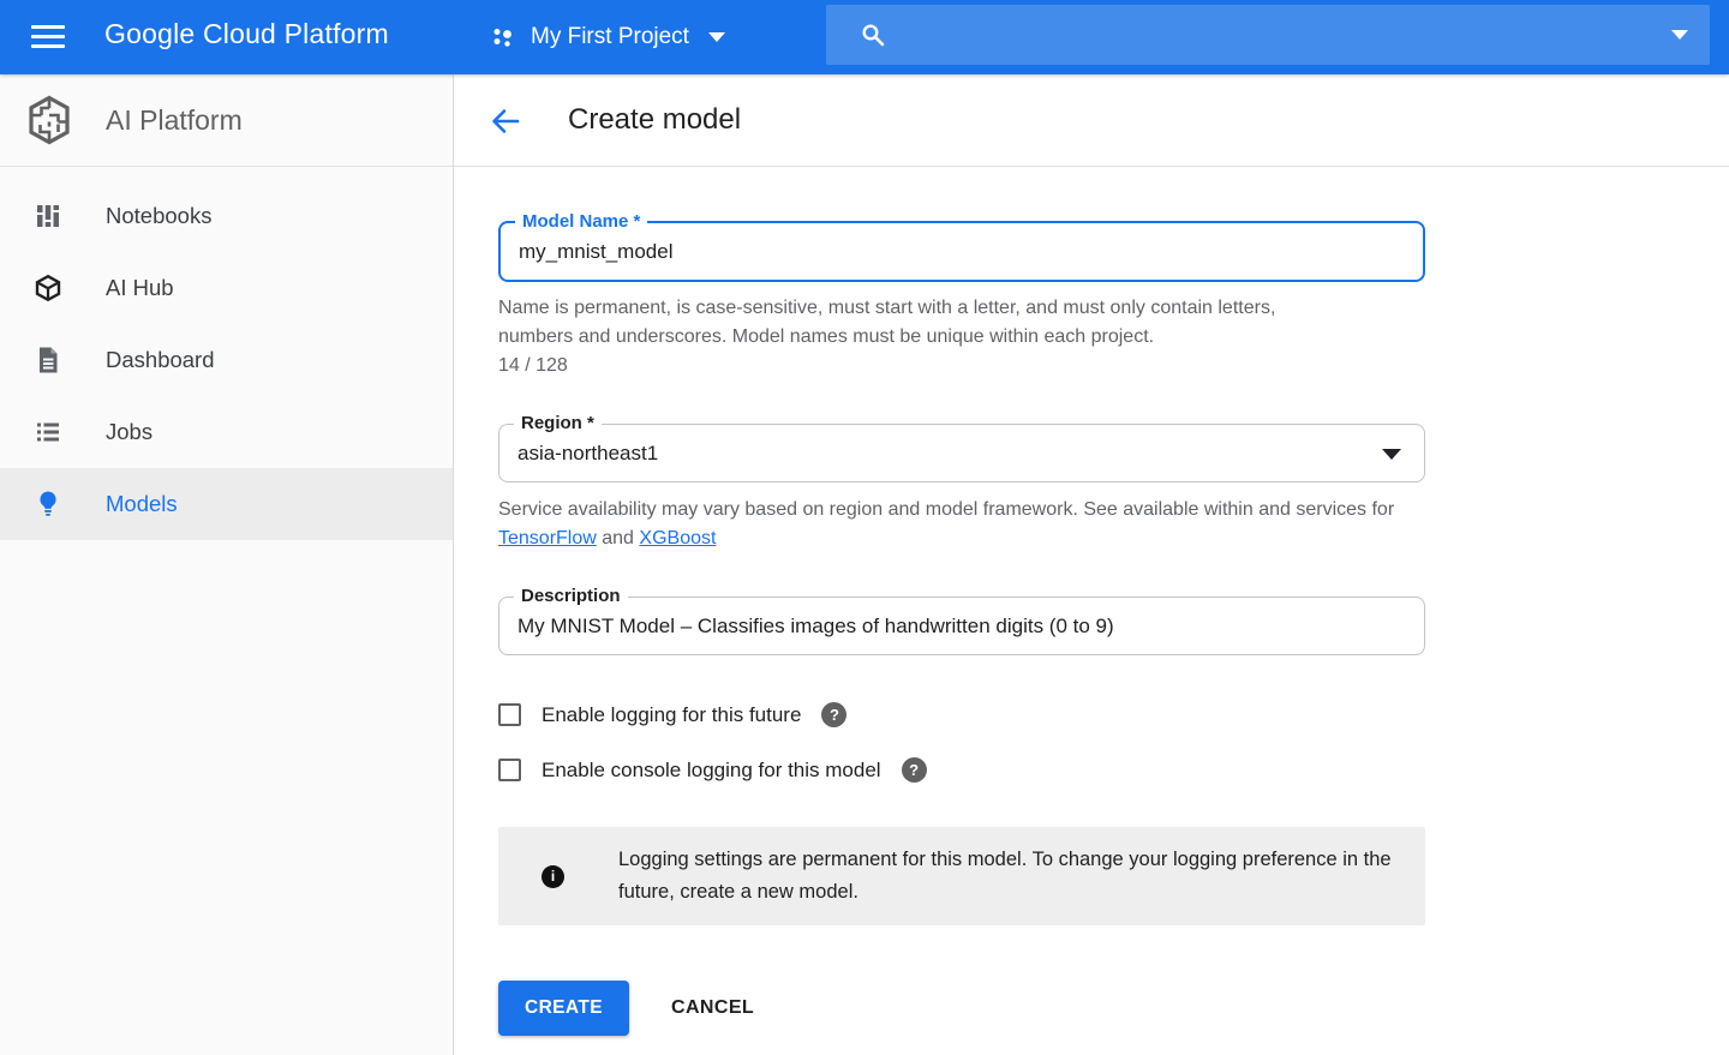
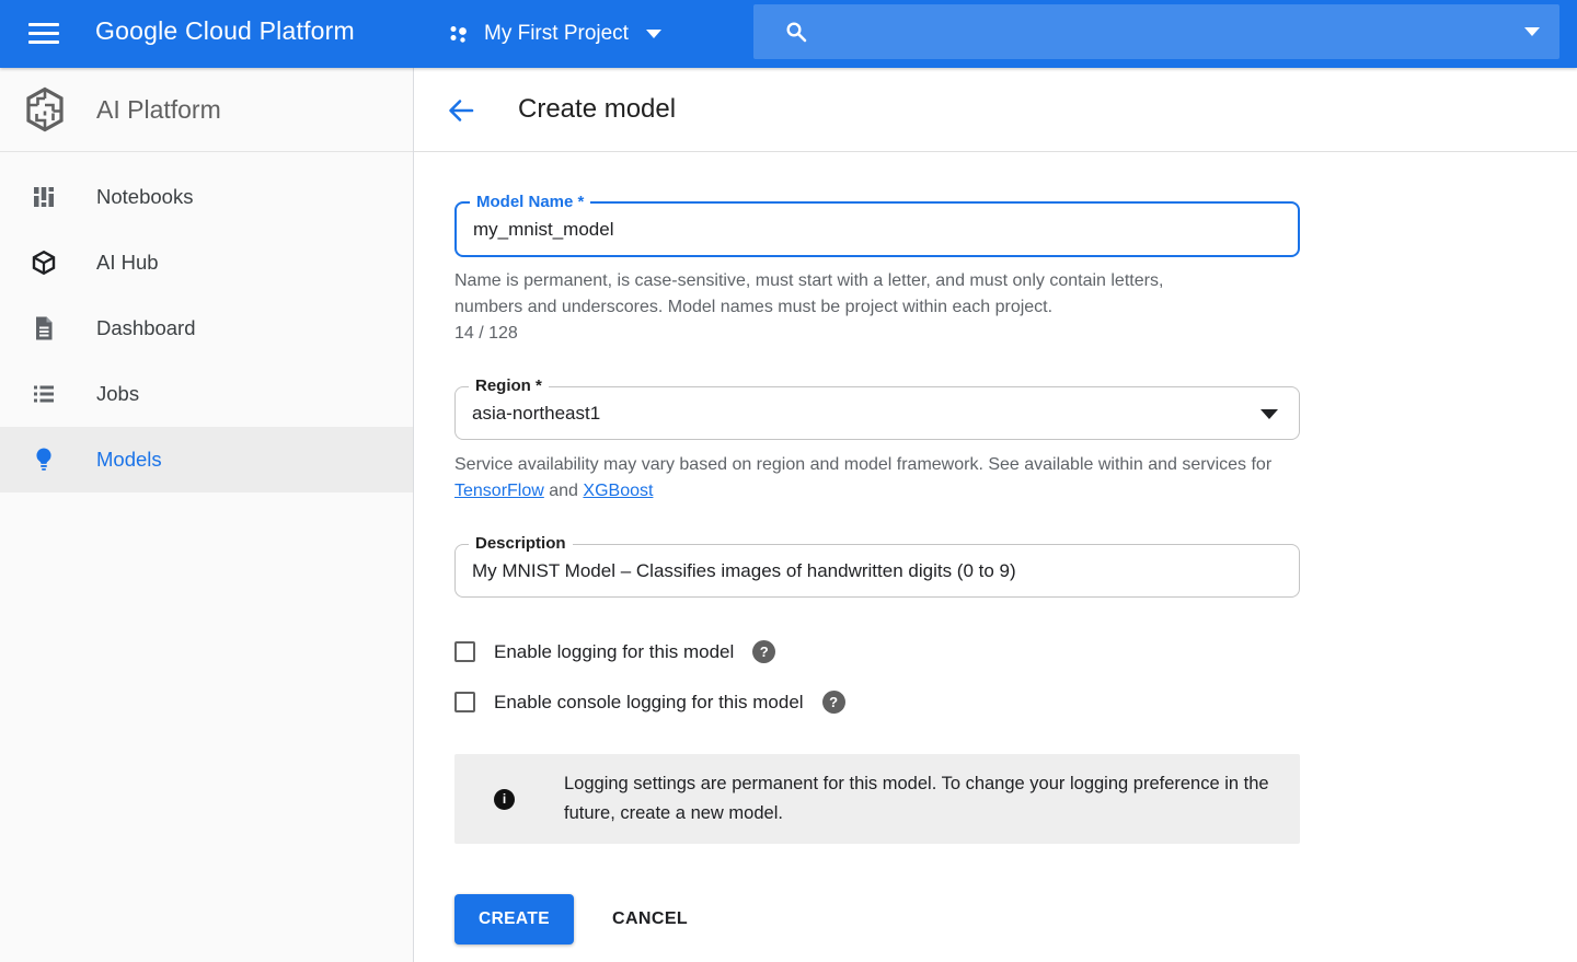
  Google Cloud Platform
  My First Project
  AI Platform
  Notebooks
  AI Hub
  Dashboard
  Jobs
  Models
  Create model
  Model Name *
  my_mnist_model
- Name is permanent, is case-sensitive, must start with a letter, and must only contain letters, numbers and underscores. Model names must be unique within each project.
+ Name is permanent, is case-sensitive, must start with a letter, and must only contain letters, numbers and underscores. Model names must be project within each project.
  14 / 128
  Region *
  asia-northeast1
  Service availability may vary based on region and model framework. See available within and services for TensorFlow and XGBoost
  Description
  My MNIST Model – Classifies images of handwritten digits (0 to 9)
- Enable logging for this future
+ Enable logging for this model
  ?
  Enable console logging for this model
  ?
  i
  Logging settings are permanent for this model. To change your logging preference in the future, create a new model.
  CREATE
  CANCEL
